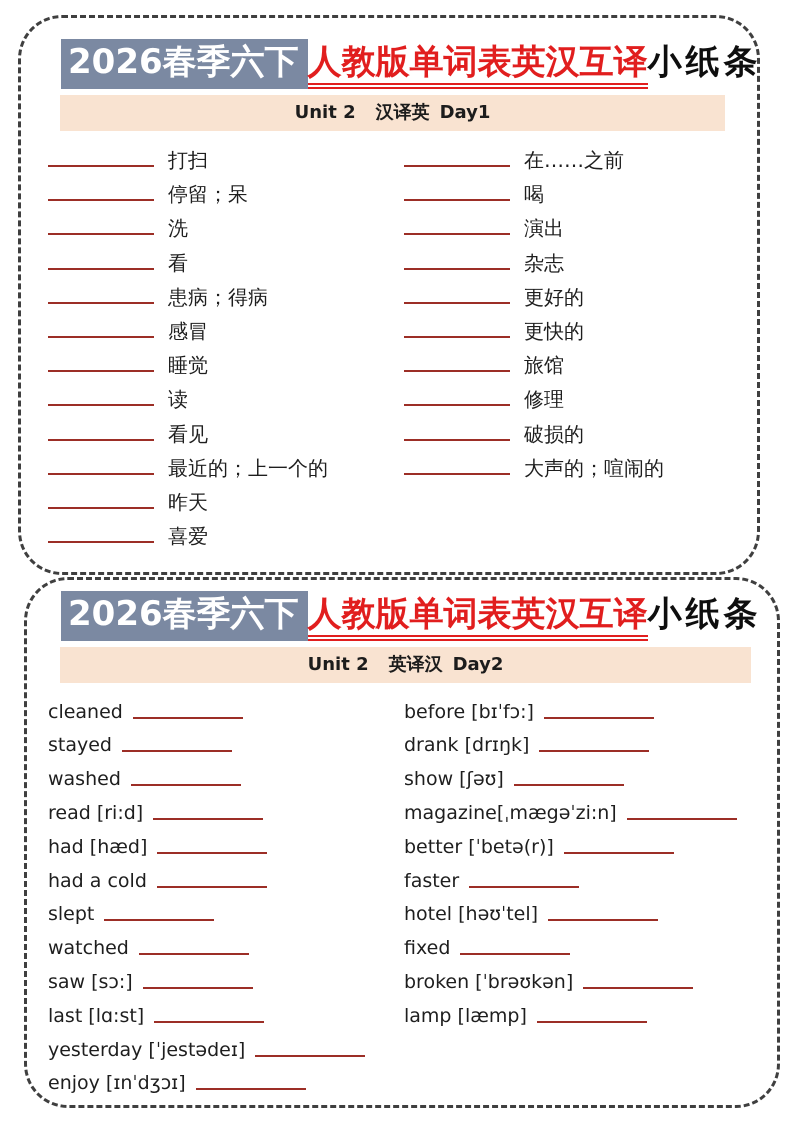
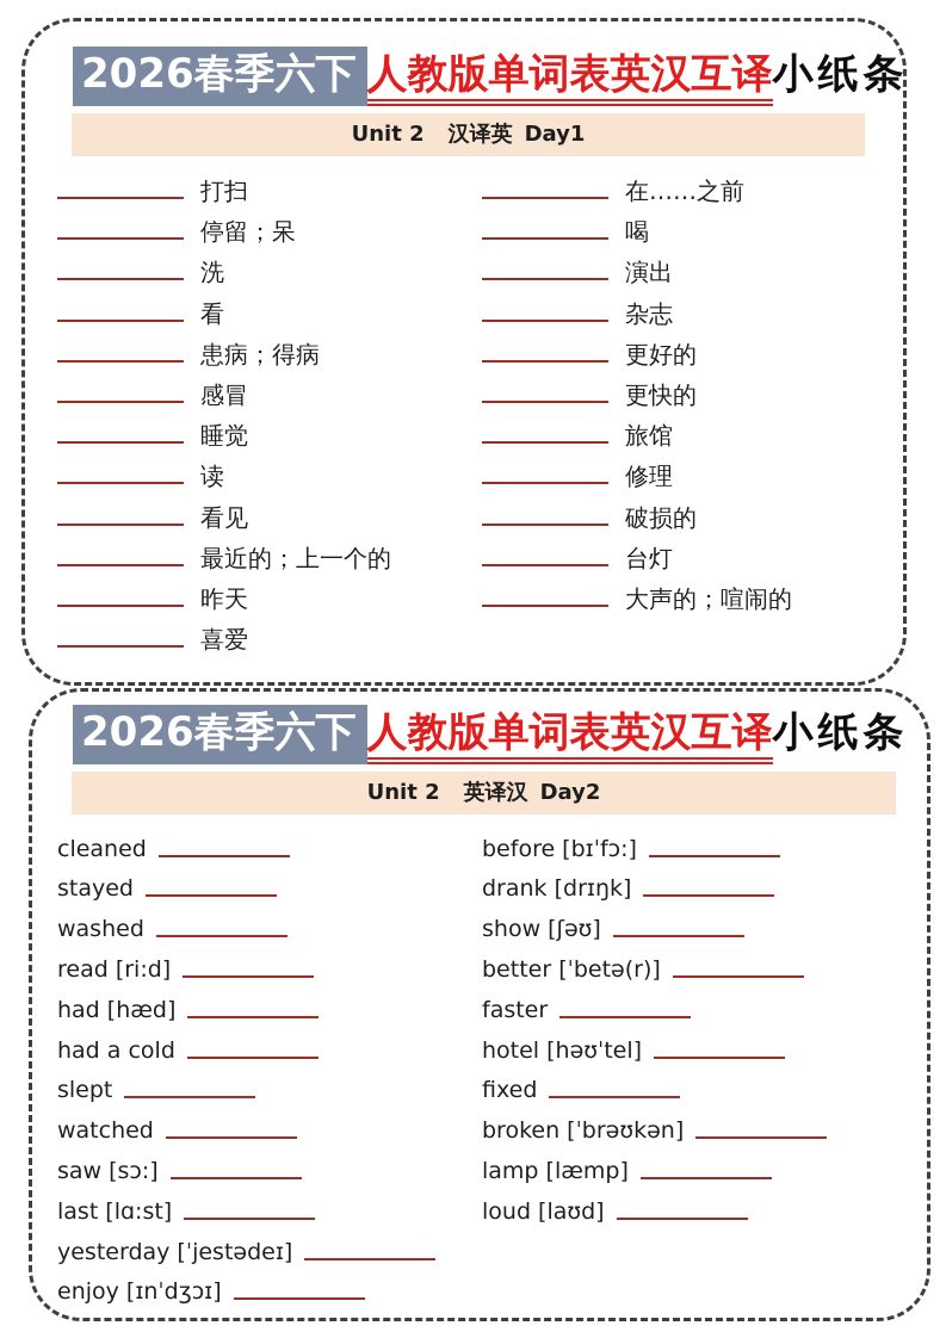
  2026春季六下 人教版单词表英汉互译小纸条
  Unit 2
  汉译英
  Day1
  打扫
  停留；呆
  洗
  看
  患病；得病
  感冒
  睡觉
  读
  看见
  最近的；上一个的
  昨天
  喜爱
  在……之前
  喝
  演出
  杂志
  更好的
  更快的
  旅馆
  修理
  破损的
+ 台灯
  大声的；喧闹的
  2026春季六下 人教版单词表英汉互译小纸条
  Unit 2
  英译汉
  Day2
  cleaned
  stayed
  washed
  read [ri:d]
  had [hæd]
  had a cold
  slept
  watched
  saw [sɔ:]
  last [lɑ:st]
  yesterday [ˈjestədeɪ]
  enjoy [ɪnˈdʒɔɪ]
  before [bɪˈfɔ:]
  drank [drɪŋk]
  show [ʃəʊ]
- magazine[ˌmægəˈzi:n]
  better [ˈbetə(r)]
  faster
  hotel [həʊˈtel]
  fixed
  broken [ˈbrəʊkən]
  lamp [læmp]
+ loud [laʊd]
